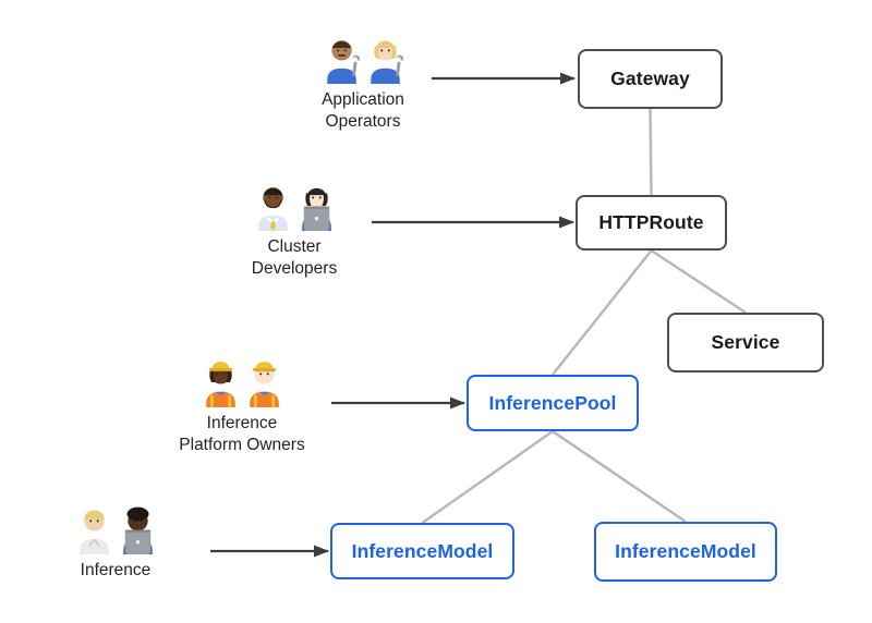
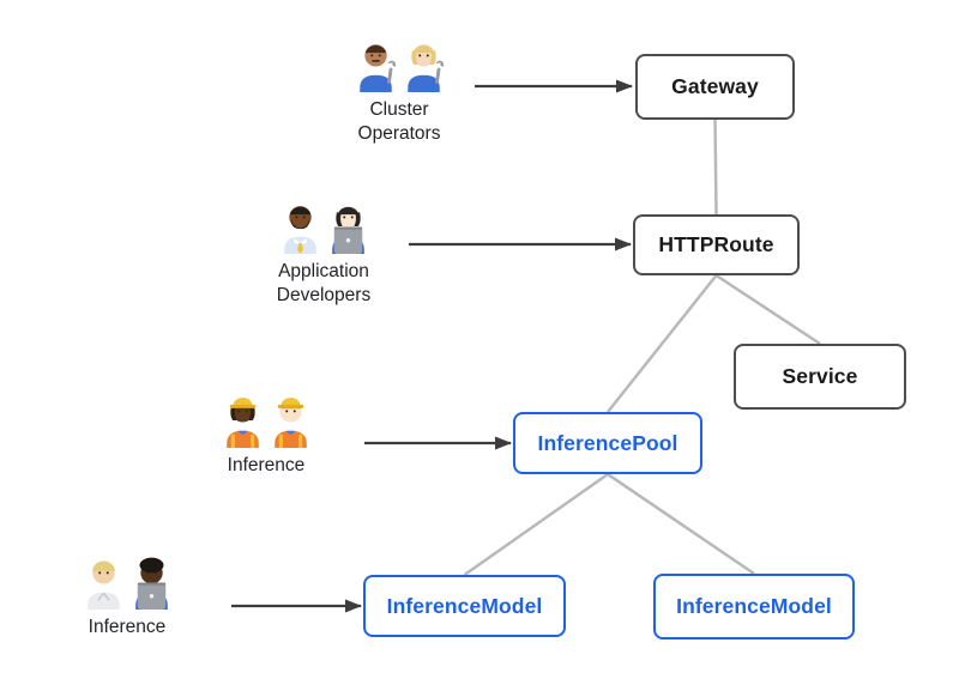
  Gateway
  HTTPRoute
  Service
  InferencePool
  InferenceModel
  InferenceModel
- Application
+ Cluster
  Operators
- Cluster
+ Application
  Developers
  Inference
- Platform Owners
  Inference
